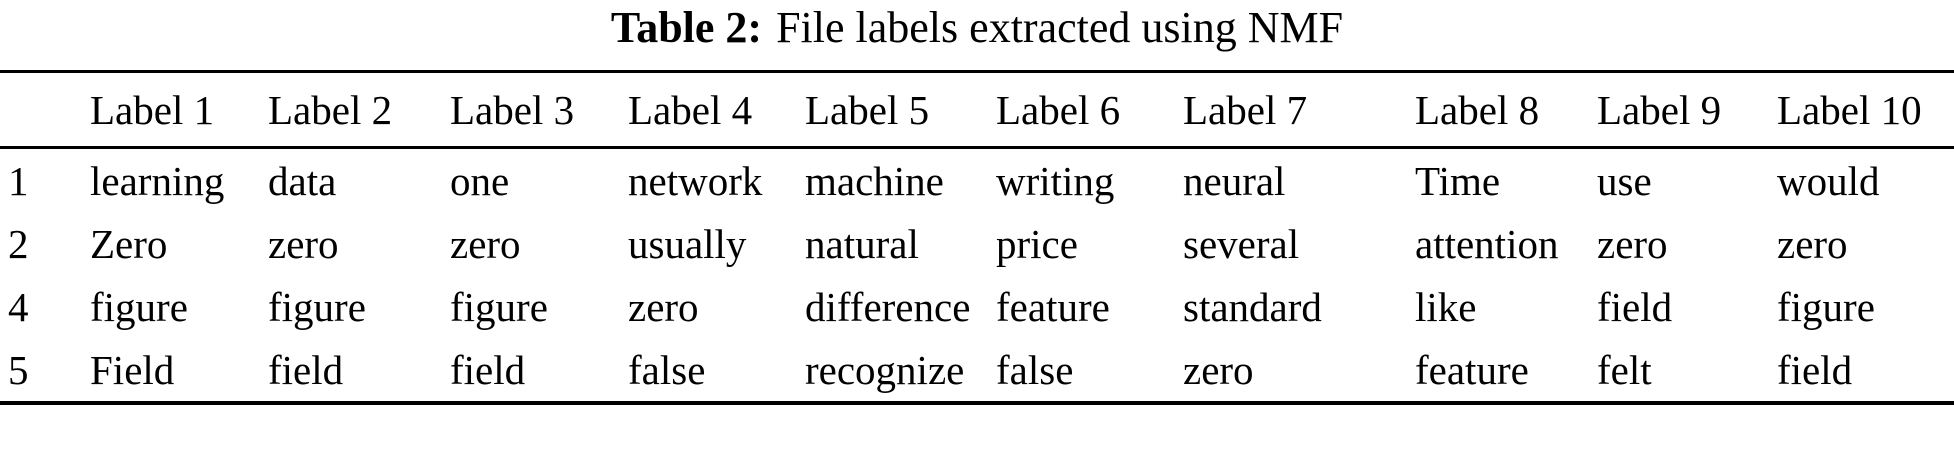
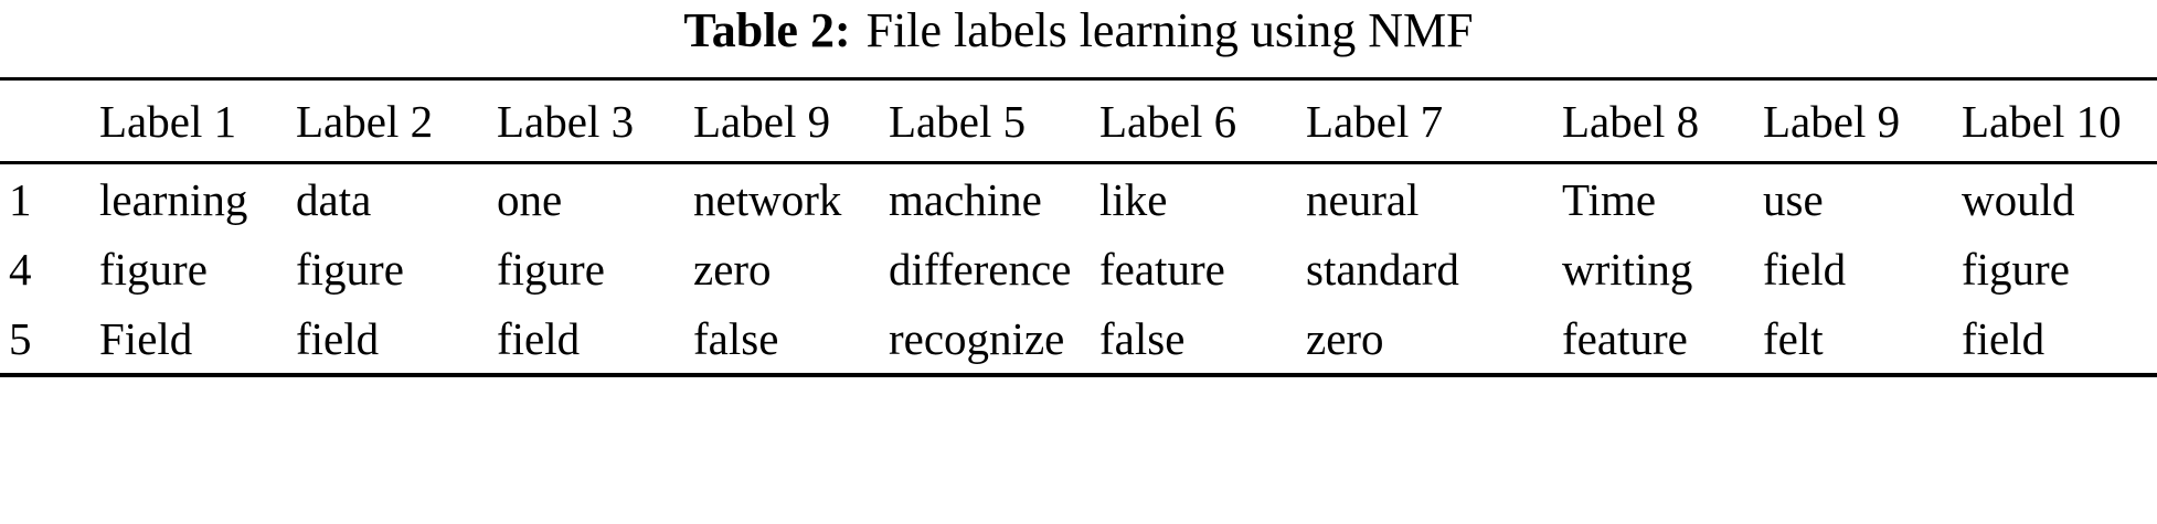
- Table 2: File labels extracted using NMF
+ Table 2: File labels learning using NMF
- 	Label 1	Label 2	Label 3	Label 4	Label 5	Label 6	Label 7	Label 8	Label 9	Label 10
+ 	Label 1	Label 2	Label 3	Label 9	Label 5	Label 6	Label 7	Label 8	Label 9	Label 10
- 1	learning	data	one	network	machine	writing	neural	Time	use	would
+ 1	learning	data	one	network	machine	like	neural	Time	use	would
- 2	Zero	zero	zero	usually	natural	price	several	attention	zero	zero
- 4	figure	figure	figure	zero	difference	feature	standard	like	field	figure
+ 4	figure	figure	figure	zero	difference	feature	standard	writing	field	figure
  5	Field	field	field	false	recognize	false	zero	feature	felt	field
